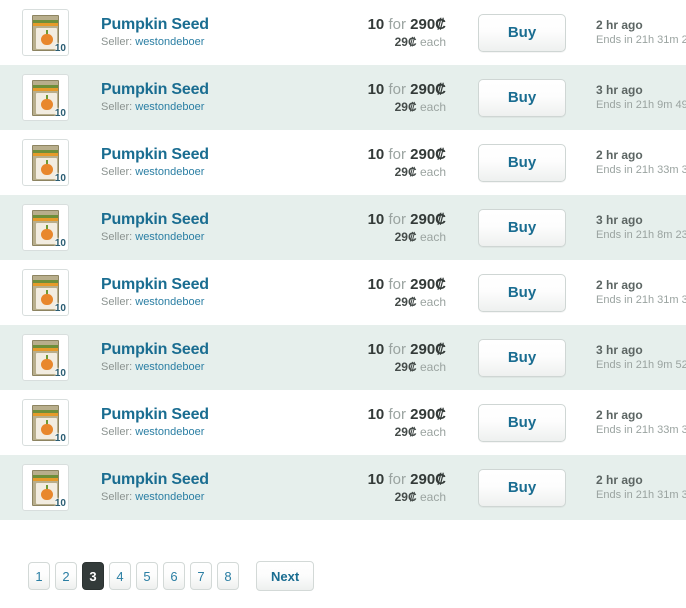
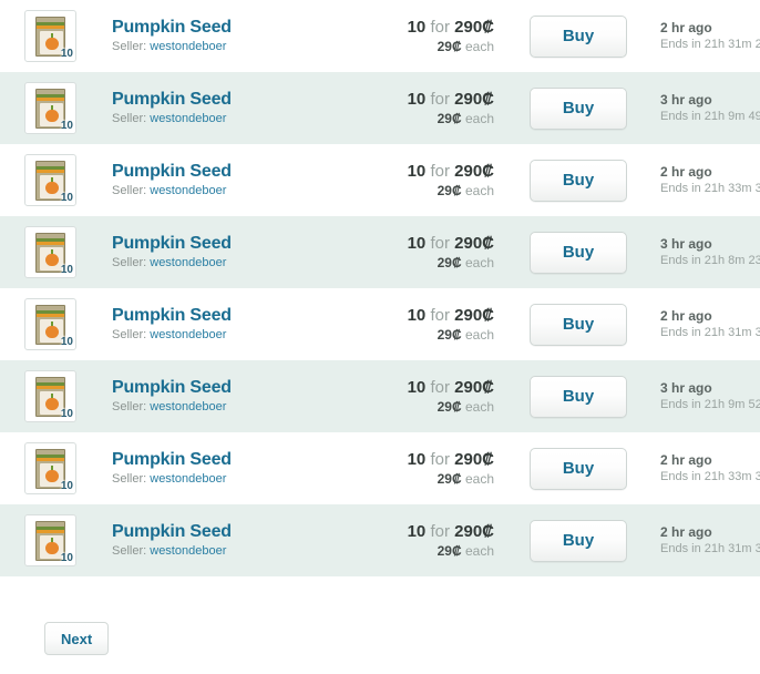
  	10	Pumpkin Seed Seller: westondeboer	10 for 290₡ 29₡ each	Buy	2 hr ago Ends in 21h 31m 2
  	10	Pumpkin Seed Seller: westondeboer	10 for 290₡ 29₡ each	Buy	3 hr ago Ends in 21h 9m 49
  	10	Pumpkin Seed Seller: westondeboer	10 for 290₡ 29₡ each	Buy	2 hr ago Ends in 21h 33m 3
  	10	Pumpkin Seed Seller: westondeboer	10 for 290₡ 29₡ each	Buy	3 hr ago Ends in 21h 8m 23
  	10	Pumpkin Seed Seller: westondeboer	10 for 290₡ 29₡ each	Buy	2 hr ago Ends in 21h 31m 3
  	10	Pumpkin Seed Seller: westondeboer	10 for 290₡ 29₡ each	Buy	3 hr ago Ends in 21h 9m 52
  	10	Pumpkin Seed Seller: westondeboer	10 for 290₡ 29₡ each	Buy	2 hr ago Ends in 21h 33m 3
  	10	Pumpkin Seed Seller: westondeboer	10 for 290₡ 29₡ each	Buy	2 hr ago Ends in 21h 31m 3
- 1
- 2
- 3
- 4
- 5
- 6
- 7
- 8
  Next
